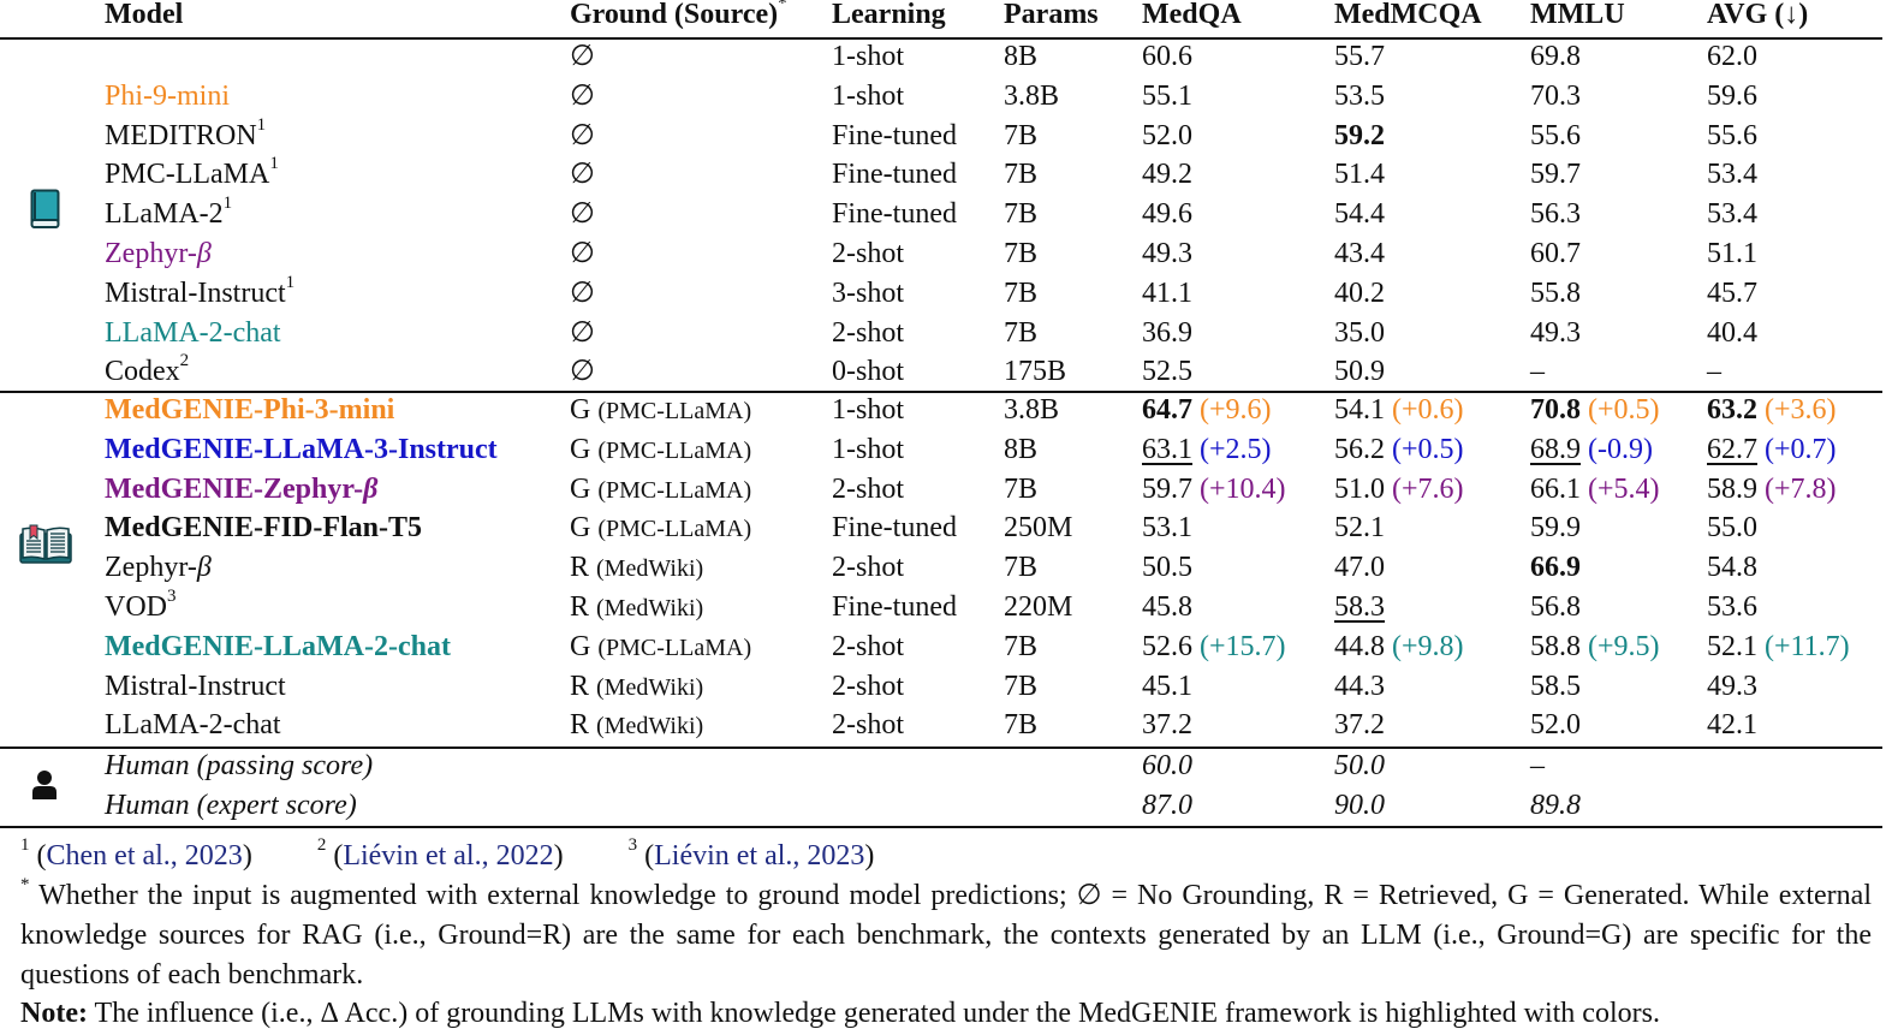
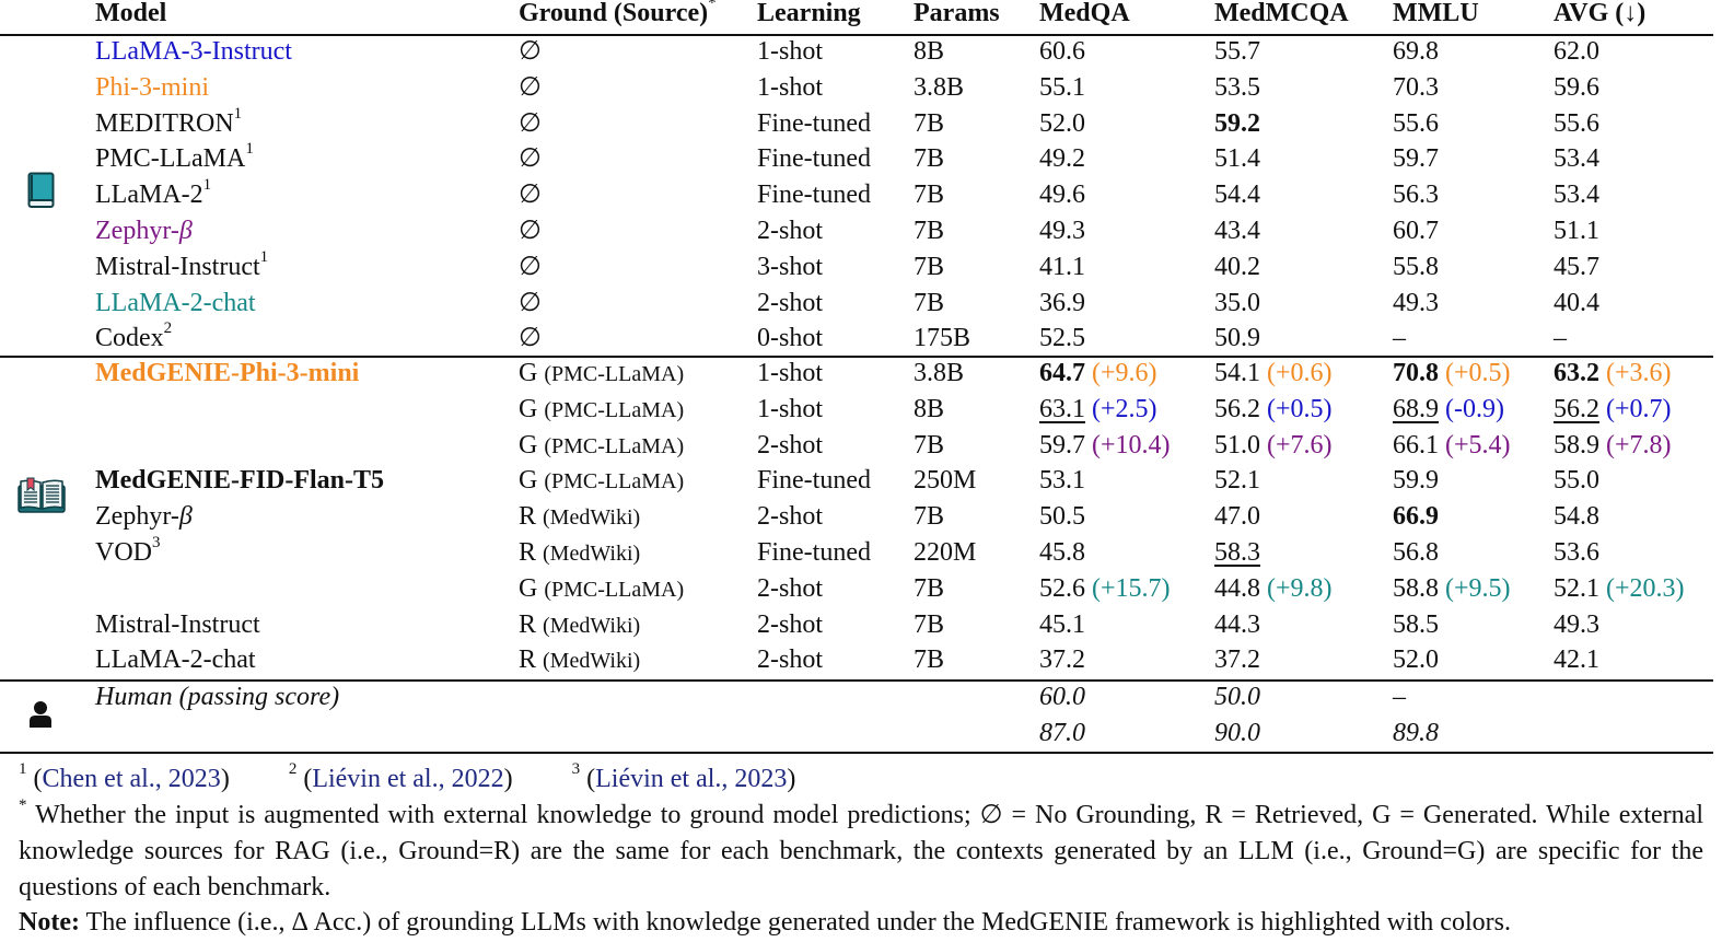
  Model
  Ground (Source)*
  Learning
  Params
  MedQA
  MedMCQA
  MMLU
  AVG (↓)
+ LLaMA-3-Instruct
  ∅
  1-shot
  8B
  60.6
  55.7
  69.8
  62.0
- Phi-9-mini
+ Phi-3-mini
  ∅
  1-shot
  3.8B
  55.1
  53.5
  70.3
  59.6
  MEDITRON1
  ∅
  Fine-tuned
  7B
  52.0
  59.2
  55.6
  55.6
  PMC-LLaMA1
  ∅
  Fine-tuned
  7B
  49.2
  51.4
  59.7
  53.4
  LLaMA-21
  ∅
  Fine-tuned
  7B
  49.6
  54.4
  56.3
  53.4
  Zephyr-β
  ∅
  2-shot
  7B
  49.3
  43.4
  60.7
  51.1
  Mistral-Instruct1
  ∅
  3-shot
  7B
  41.1
  40.2
  55.8
  45.7
  LLaMA-2-chat
  ∅
  2-shot
  7B
  36.9
  35.0
  49.3
  40.4
  Codex2
  ∅
  0-shot
  175B
  52.5
  50.9
  –
  –
  MedGENIE-Phi-3-mini
  G (PMC-LLaMA)
  1-shot
  3.8B
  64.7 (+9.6)
  54.1 (+0.6)
  70.8 (+0.5)
  63.2 (+3.6)
- MedGENIE-LLaMA-3-Instruct
  G (PMC-LLaMA)
  1-shot
  8B
  63.1 (+2.5)
  56.2 (+0.5)
  68.9 (-0.9)
- 62.7 (+0.7)
+ 56.2 (+0.7)
- MedGENIE-Zephyr-β
  G (PMC-LLaMA)
  2-shot
  7B
  59.7 (+10.4)
  51.0 (+7.6)
  66.1 (+5.4)
  58.9 (+7.8)
  MedGENIE-FID-Flan-T5
  G (PMC-LLaMA)
  Fine-tuned
  250M
  53.1
  52.1
  59.9
  55.0
  Zephyr-β
  R (MedWiki)
  2-shot
  7B
  50.5
  47.0
  66.9
  54.8
  VOD3
  R (MedWiki)
  Fine-tuned
  220M
  45.8
  58.3
  56.8
  53.6
- MedGENIE-LLaMA-2-chat
  G (PMC-LLaMA)
  2-shot
  7B
  52.6 (+15.7)
  44.8 (+9.8)
  58.8 (+9.5)
- 52.1 (+11.7)
+ 52.1 (+20.3)
  Mistral-Instruct
  R (MedWiki)
  2-shot
  7B
  45.1
  44.3
  58.5
  49.3
  LLaMA-2-chat
  R (MedWiki)
  2-shot
  7B
  37.2
  37.2
  52.0
  42.1
  Human (passing score)
  60.0
  50.0
  –
- Human (expert score)
  87.0
  90.0
  89.8
  1 (Chen et al., 2023) 2 (Liévin et al., 2022) 3 (Liévin et al., 2023)
  * Whether the input is augmented with external knowledge to ground model predictions; ∅ = No Grounding, R = Retrieved, G = Generated. While external knowledge sources for RAG (i.e., Ground=R) are the same for each benchmark, the contexts generated by an LLM (i.e., Ground=G) are specific for the questions of each benchmark.
  Note: The influence (i.e., Δ Acc.) of grounding LLMs with knowledge generated under the MedGENIE framework is highlighted with colors.
